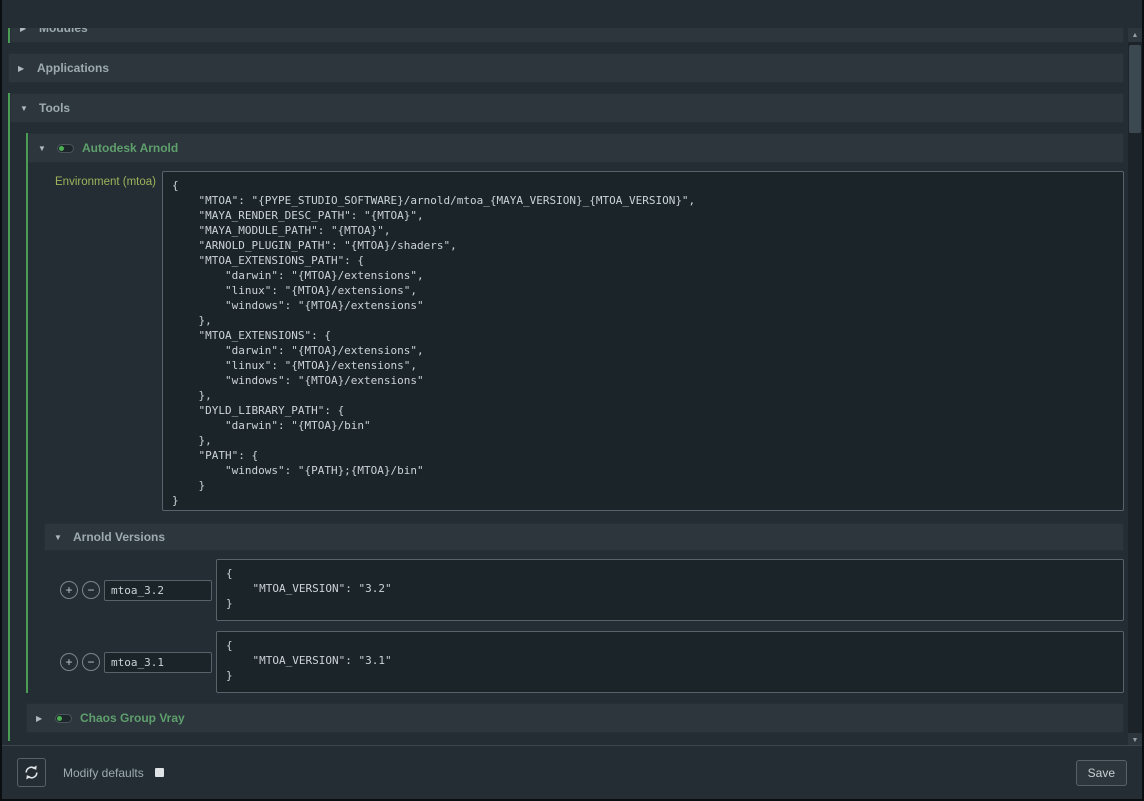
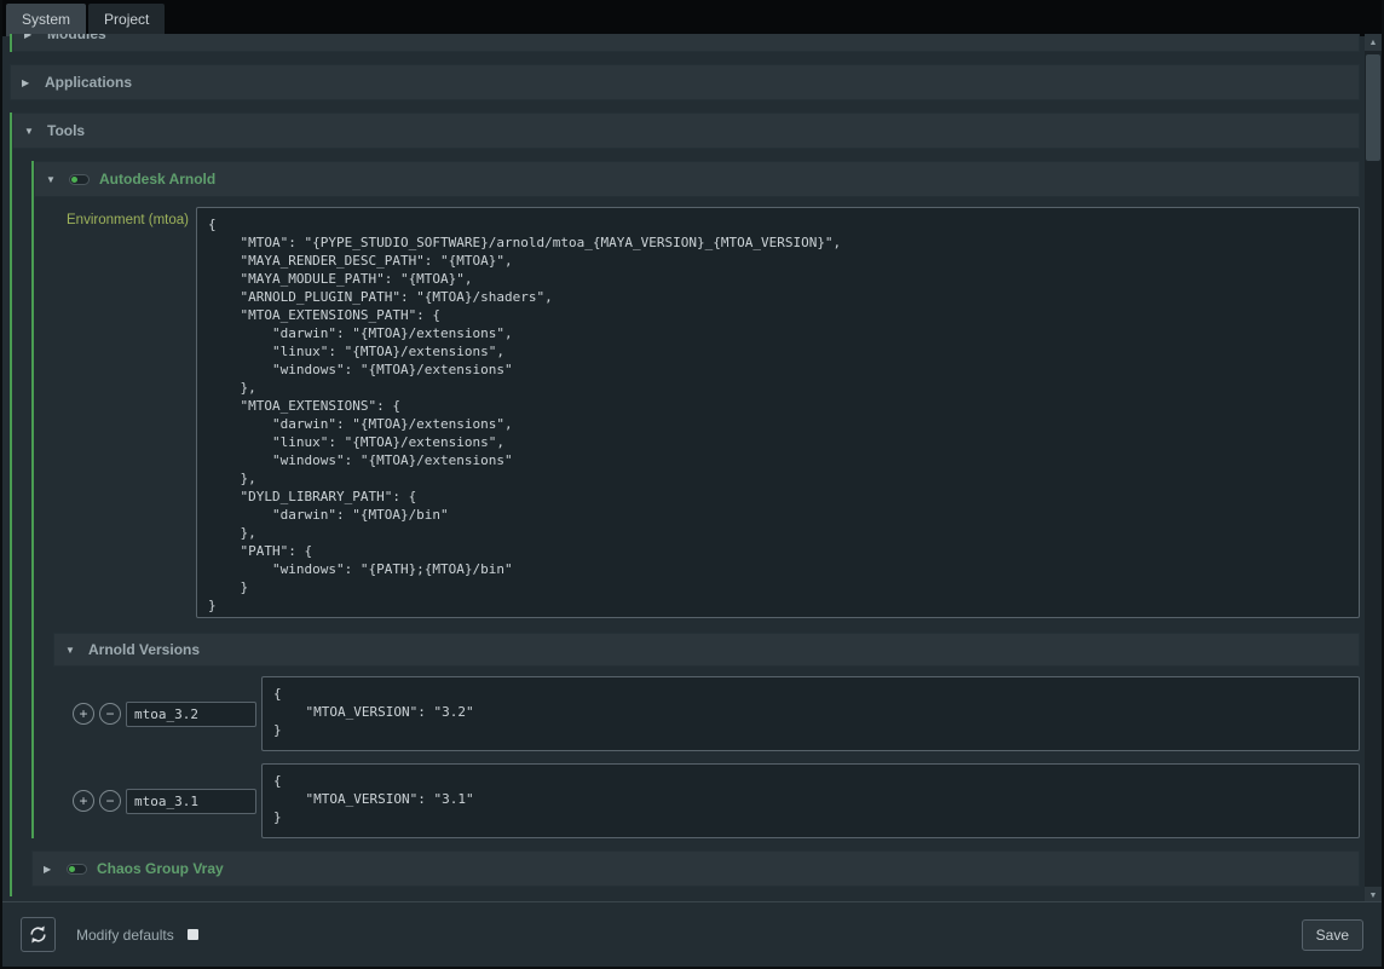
+ System
+ Project
  Modules
  Applications
  Tools
  Autodesk Arnold
  Environment (mtoa)
  {
  "MTOA": "{PYPE_STUDIO_SOFTWARE}/arnold/mtoa_{MAYA_VERSION}_{MTOA_VERSION}",
  "MAYA_RENDER_DESC_PATH": "{MTOA}",
  "MAYA_MODULE_PATH": "{MTOA}",
  "ARNOLD_PLUGIN_PATH": "{MTOA}/shaders",
  "MTOA_EXTENSIONS_PATH": {
  "darwin": "{MTOA}/extensions",
  "linux": "{MTOA}/extensions",
  "windows": "{MTOA}/extensions"
  },
  "MTOA_EXTENSIONS": {
  "darwin": "{MTOA}/extensions",
  "linux": "{MTOA}/extensions",
  "windows": "{MTOA}/extensions"
  },
  "DYLD_LIBRARY_PATH": {
  "darwin": "{MTOA}/bin"
  },
  "PATH": {
  "windows": "{PATH};{MTOA}/bin"
  }
  }
  Arnold Versions
  mtoa_3.2
  {
  "MTOA_VERSION": "3.2"
  }
  mtoa_3.1
  {
  "MTOA_VERSION": "3.1"
  }
  Chaos Group Vray
  Modify defaults
  Save
